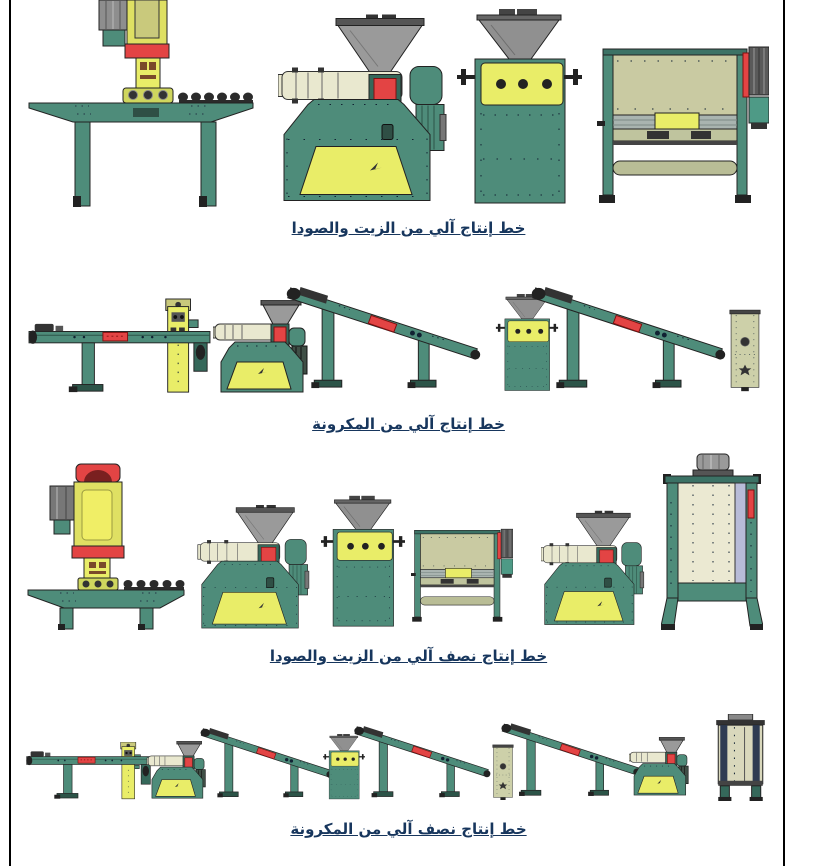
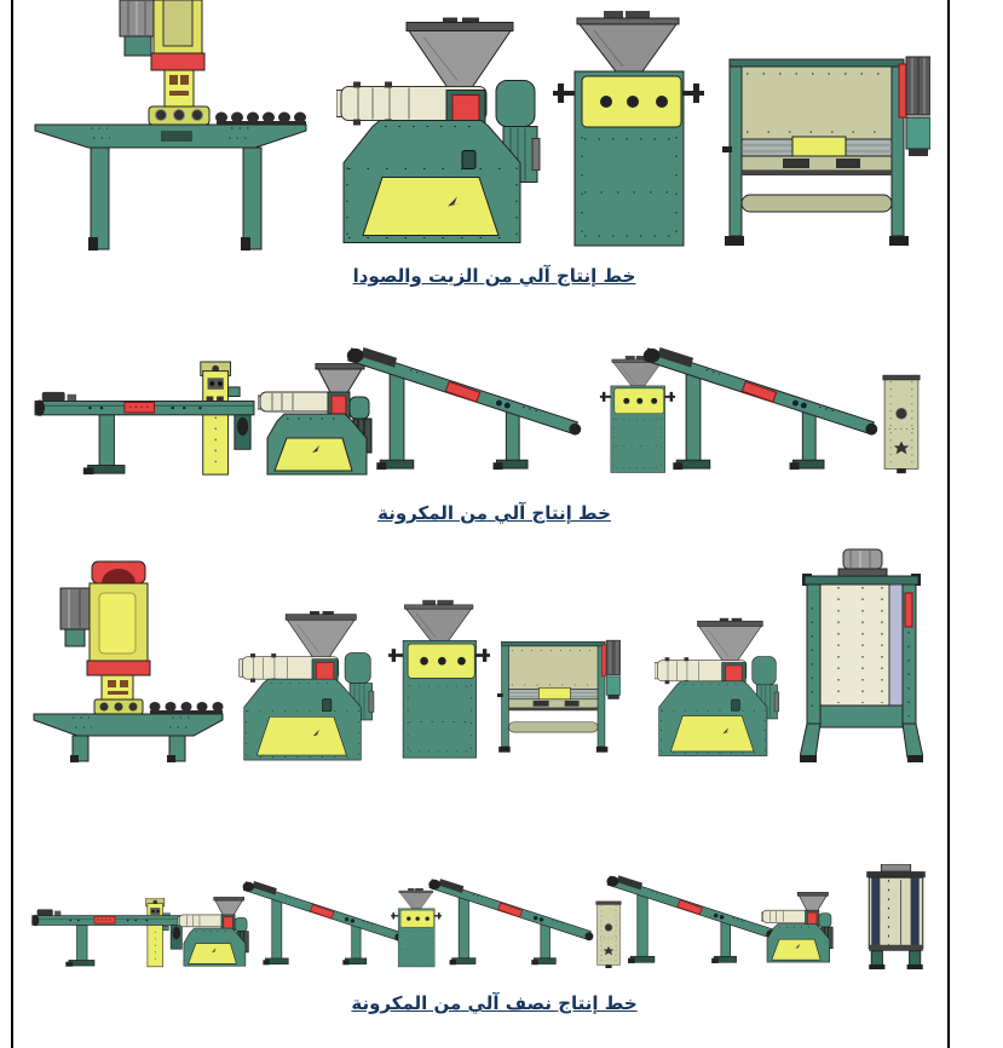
  خط إنتاج آلي من الزيت والصودا
  خط إنتاج آلي من المكرونة
- خط إنتاج نصف آلي من الزيت والصودا
  خط إنتاج نصف آلي من المكرونة
